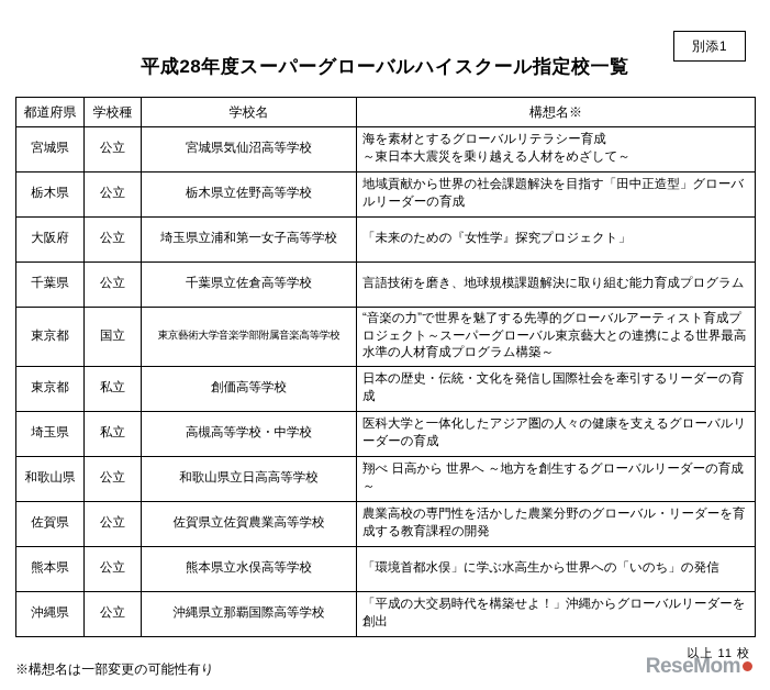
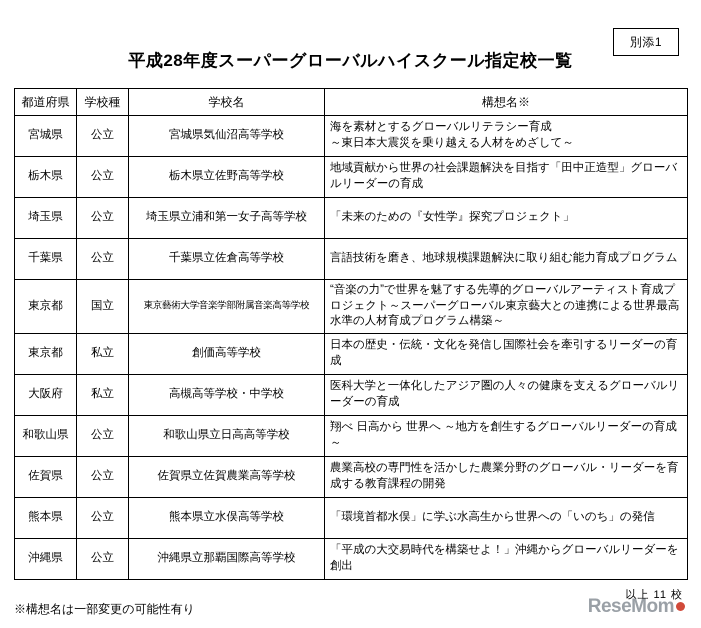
  別添1
  平成28年度スーパーグローバルハイスクール指定校一覧
  都道府県	学校種	学校名	構想名※
  宮城県	公立	宮城県気仙沼高等学校	海を素材とするグローバルリテラシー育成～東日本大震災を乗り越える人材をめざして～
  栃木県	公立	栃木県立佐野高等学校	地域貢献から世界の社会課題解決を目指す「田中正造型」グローバルリーダーの育成
- 大阪府	公立	埼玉県立浦和第一女子高等学校	「未来のための『女性学』探究プロジェクト」
+ 埼玉県	公立	埼玉県立浦和第一女子高等学校	「未来のための『女性学』探究プロジェクト」
  千葉県	公立	千葉県立佐倉高等学校	言語技術を磨き、地球規模課題解決に取り組む能力育成プログラム
  東京都	国立	東京藝術大学音楽学部附属音楽高等学校	“音楽の力”で世界を魅了する先導的グローバルアーティスト育成プロジェクト～スーパーグローバル東京藝大との連携による世界最高水準の人材育成プログラム構築～
  東京都	私立	創価高等学校	日本の歴史・伝統・文化を発信し国際社会を牽引するリーダーの育成
- 埼玉県	私立	高槻高等学校・中学校	医科大学と一体化したアジア圏の人々の健康を支えるグローバルリーダーの育成
+ 大阪府	私立	高槻高等学校・中学校	医科大学と一体化したアジア圏の人々の健康を支えるグローバルリーダーの育成
  和歌山県	公立	和歌山県立日高高等学校	翔べ 日高から 世界へ ～地方を創生するグローバルリーダーの育成～
  佐賀県	公立	佐賀県立佐賀農業高等学校	農業高校の専門性を活かした農業分野のグローバル・リーダーを育成する教育課程の開発
  熊本県	公立	熊本県立水俣高等学校	「環境首都水俣」に学ぶ水高生から世界への「いのち」の発信
  沖縄県	公立	沖縄県立那覇国際高等学校	「平成の大交易時代を構築せよ！」沖縄からグローバルリーダーを創出
  以上 11 校
  ※構想名は一部変更の可能性有り
  ReseMom
